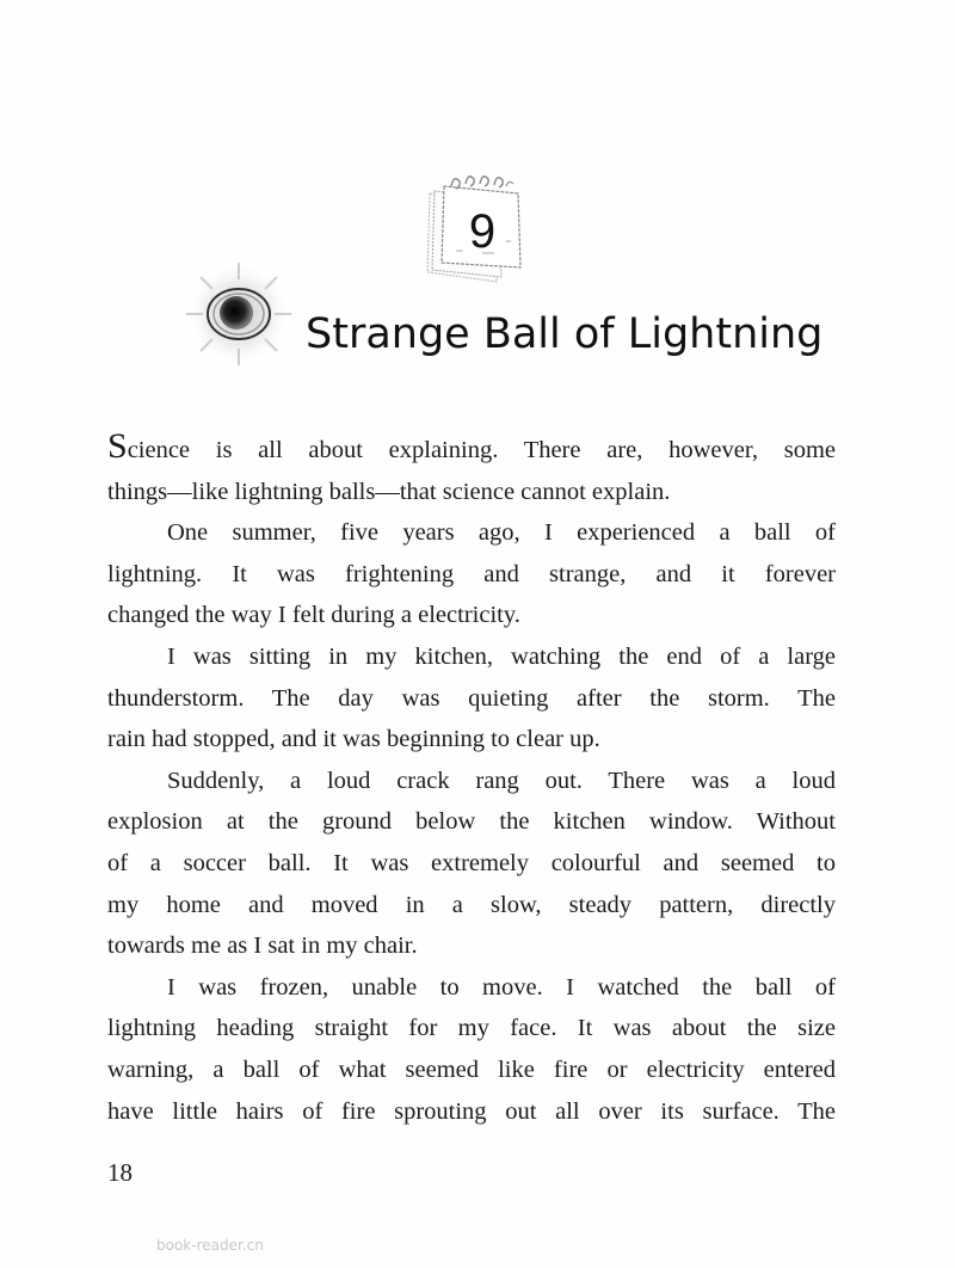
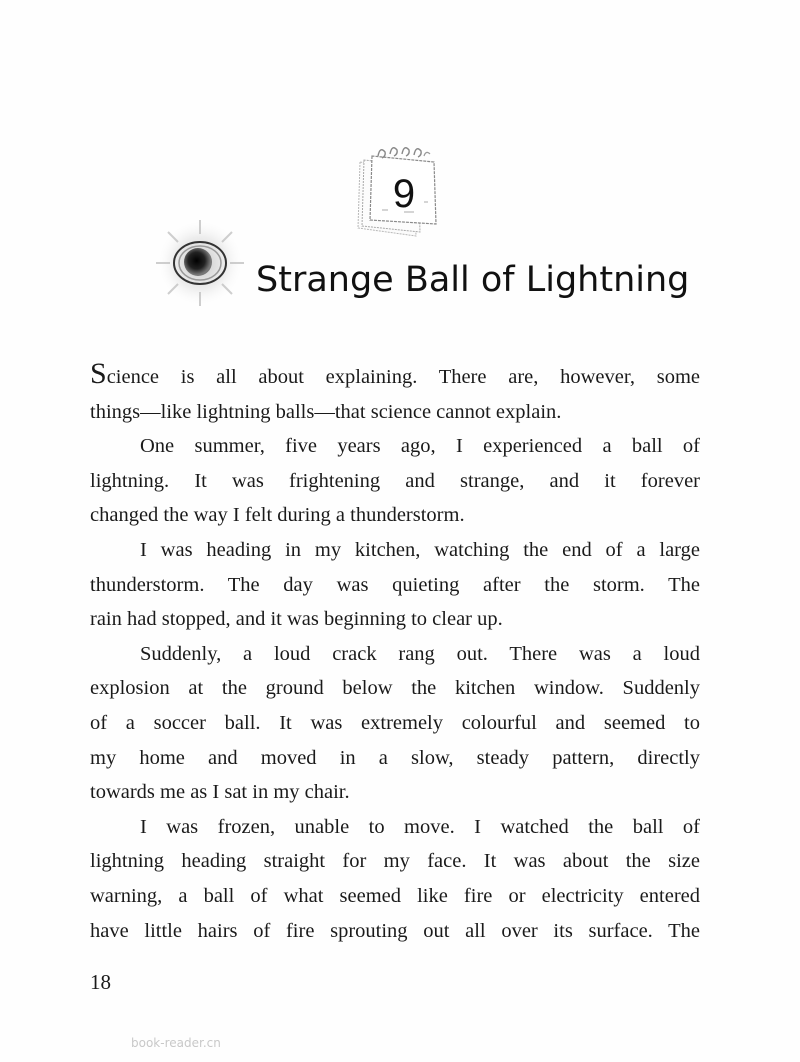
  9
  Strange Ball of Lightning
  Science is all about explaining. There are, however, some
  things—like lightning balls—that science cannot explain.
  One summer, five years ago, I experienced a ball of
  lightning. It was frightening and strange, and it forever
- changed the way I felt during a electricity.
+ changed the way I felt during a thunderstorm.
- I was sitting in my kitchen, watching the end of a large
+ I was heading in my kitchen, watching the end of a large
  thunderstorm. The day was quieting after the storm. The
  rain had stopped, and it was beginning to clear up.
  Suddenly, a loud crack rang out. There was a loud
- explosion at the ground below the kitchen window. Without
+ explosion at the ground below the kitchen window. Suddenly
  of a soccer ball. It was extremely colourful and seemed to
  my home and moved in a slow, steady pattern, directly
  towards me as I sat in my chair.
  I was frozen, unable to move. I watched the ball of
  lightning heading straight for my face. It was about the size
  warning, a ball of what seemed like fire or electricity entered
  have little hairs of fire sprouting out all over its surface. The
  18
  book-reader.cn
